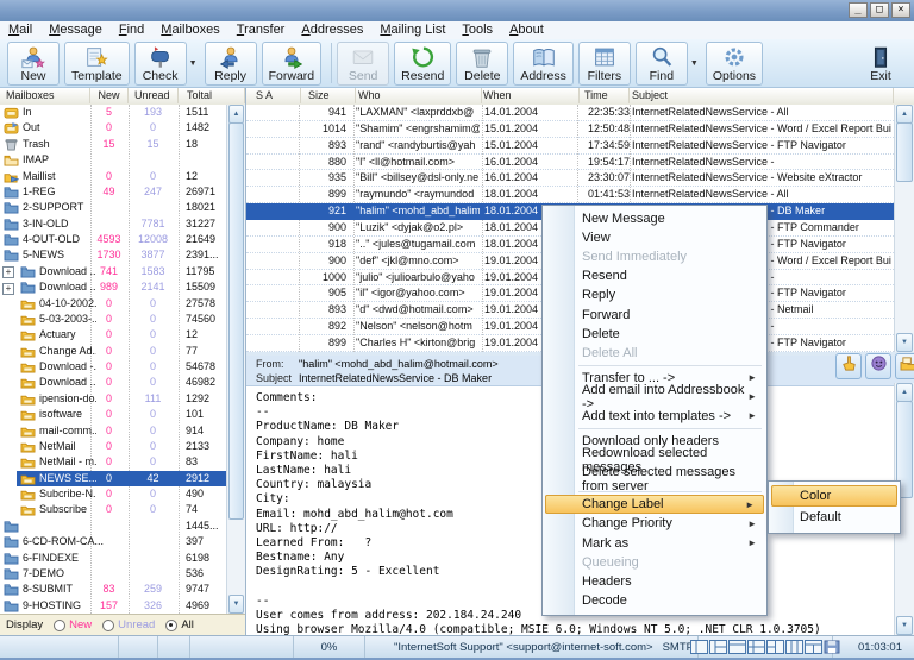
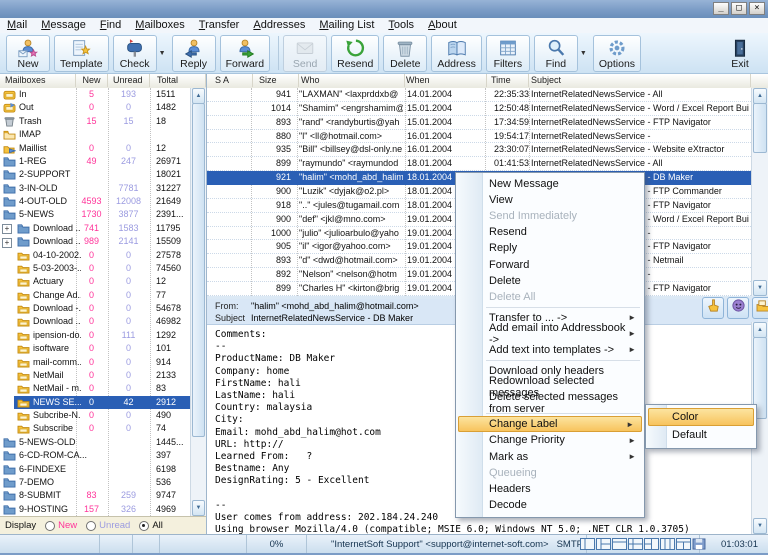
  _
  □
  ×
  Mail
  Message
  Find
  Mailboxes
  Transfer
  Addresses
  Mailing List
  Tools
  About
  New
  Template
  Check
  Reply
  Forward
  Send
  Resend
  Delete
  Address
  Filters
  Find
  Options
  Exit
  Mailboxes
  New
  Unread
  Toltal
  In
  5
  193
  1511
  Out
  0
  0
  1482
  Trash
  15
  15
  18
  IMAP
  Maillist
  0
  0
  12
  1-REG
  49
  247
  26971
  2-SUPPORT
  18021
  3-IN-OLD
  7781
  31227
  4-OUT-OLD
  4593
  12008
  21649
  5-NEWS
  1730
  3877
  2391...
  +
  Download ..
  741
  1583
  11795
  +
  Download ..
  989
  2141
  15509
  04-10-2002.
  0
  0
  27578
  5-03-2003-..
  0
  0
  74560
  Actuary
  0
  0
  12
  Change Ad.
  0
  0
  77
  Download -.
  0
  0
  54678
  Download ..
  0
  0
  46982
  ipension-do.
  0
  111
  1292
  isoftware
  0
  0
  101
  mail-comm..
  0
  0
  914
  NetMail
  0
  0
  2133
  NetMail - m.
  0
  0
  83
  NEWS SE...
  0
  42
  2912
  Subcribe-N.
  0
  0
  490
  Subscribe
  0
  0
  74
+ 5-NEWS-OLD
  1445...
  6-CD-ROM-CA...
  397
  6-FINDEXE
  6198
  7-DEMO
  536
  8-SUBMIT
  83
  259
  9747
  9-HOSTING
  157
  326
  4969
  Display
  New
  Unread
  All
  S A
  Size
  Who
  When
  Time
  Subject
  941
  "LAXMAN" <laxprddxb@
  14.01.2004
  22:35:33
  InternetRelatedNewsService - All
  1014
  "Shamim" <engrshamim@
  15.01.2004
  12:50:48
  InternetRelatedNewsService - Word / Excel Report Bui
  893
  "rand" <randyburtis@yah
  15.01.2004
  17:34:59
  InternetRelatedNewsService - FTP Navigator
  880
  "l" <ll@hotmail.com>
  16.01.2004
  19:54:17
  InternetRelatedNewsService -
  935
  "Bill" <billsey@dsl-only.ne
  16.01.2004
  23:30:07
  InternetRelatedNewsService - Website eXtractor
  899
  "raymundo" <raymundod
  18.01.2004
  01:41:53
  InternetRelatedNewsService - All
  921
  "halim" <mohd_abd_halim
  18.01.2004
  900
  "Luzik" <dyjak@o2.pl>
  18.01.2004
  918
  ".." <jules@tugamail.com
  18.01.2004
  900
  "def" <jkl@mno.com>
  19.01.2004
  1000
  "julio" <julioarbulo@yaho
  19.01.2004
  905
  "il" <igor@yahoo.com>
  19.01.2004
  893
  "d" <dwd@hotmail.com>
  19.01.2004
  892
  "Nelson" <nelson@hotm
  19.01.2004
  899
  "Charles H" <kirton@brig
  19.01.2004
  From:
  "halim" <mohd_abd_halim@hotmail.com>
  Subject
  InternetRelatedNewsService - DB Maker
  Comments:
  --
  ProductName: DB Maker
  Company: home
  FirstName: hali
  LastName: hali
  Country: malaysia
  City:
  Email: mohd_abd_halim@hot.com
  URL: http://
  Learned From: ?
  Bestname: Any
  DesignRating: 5 - Excellent
  --
  User comes from address: 202.184.24.240
  Using browser Mozilla/4.0 (compatible; MSIE 6.0; Windows NT 5.0; .NET CLR 1.0.3705)
  0%
  "InternetSoft Support" <support@internet-soft.com>
  01:03:01
  New Message
  View
  Send Immediately
  Resend
  Reply
  Forward
  Delete
  Delete All
  Transfer to ... ->
  ►
  Add email into Addressbook ->
  ►
  Add text into templates ->
  ►
  Download only headers
  Redownload selected messages
  Delete selected messages from server
  Change Label
  ►
  Change Priority
  ►
  Mark as
  ►
  Queueing
  Headers
  Decode
  Color
  Default
